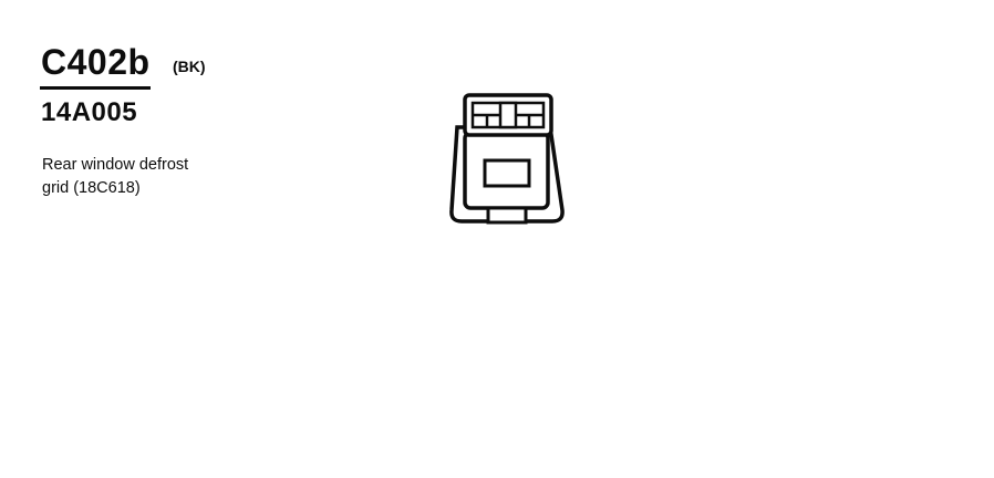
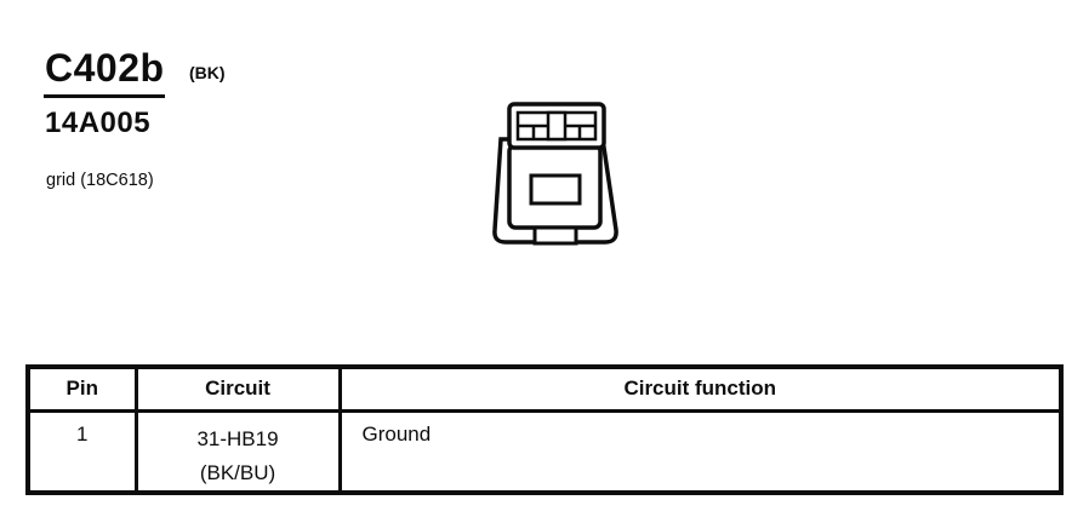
  C402b
  (BK)
  14A005
- Rear window defrost
  grid (18C618)
+ Pin	Circuit	Circuit function
+ 1	31-HB19 (BK/BU)	Ground
